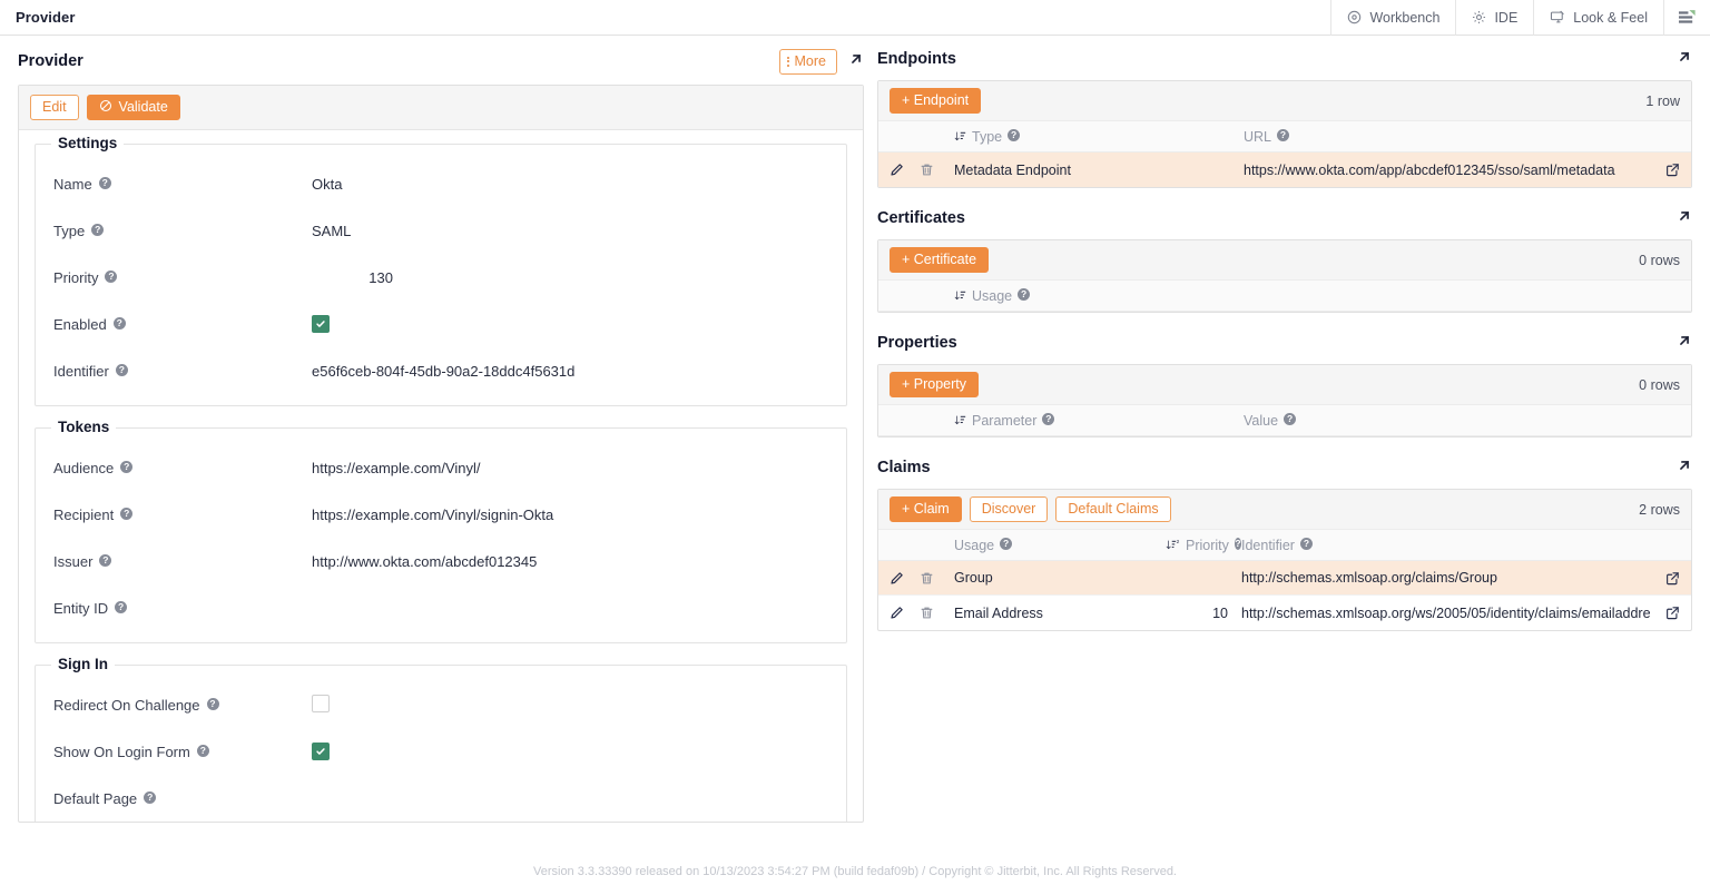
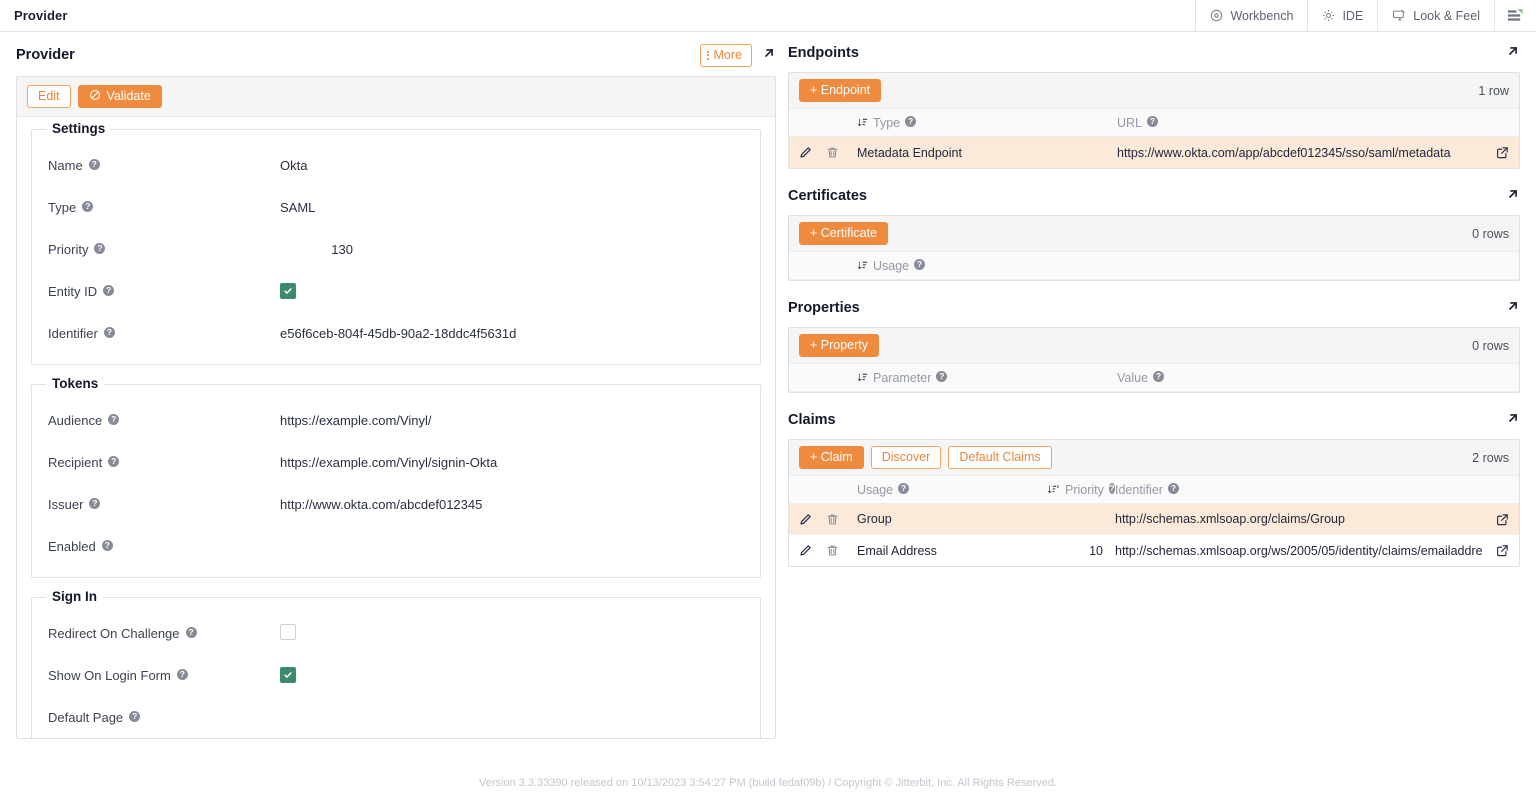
  Provider
  Workbench
  IDE
  Look & Feel
  Provider
  More
  Edit
  Validate
  Settings
  Name
  ?
  Okta
  Type
  ?
  SAML
  Priority
  ?
  130
- Enabled
+ Entity ID
  ?
  Identifier
  ?
  e56f6ceb-804f-45db-90a2-18ddc4f5631d
  Tokens
  Audience
  ?
  https://example.com/Vinyl/
  Recipient
  ?
  https://example.com/Vinyl/signin-Okta
  Issuer
  ?
  http://www.okta.com/abcdef012345
- Entity ID
+ Enabled
  ?
  Sign In
  Redirect On Challenge
  ?
  Show On Login Form
  ?
  Default Page
  ?
  Endpoints
  + Endpoint
  1 row
  Type
  ?
  URL
  ?
  Metadata Endpoint
  https://www.okta.com/app/abcdef012345/sso/saml/metadata
  Certificates
  + Certificate
  0 rows
  Usage
  ?
  Properties
  + Property
  0 rows
  Parameter
  ?
  Value
  ?
  Claims
  + Claim
  Discover
  Default Claims
  2 rows
  Usage
  ?
  Priority
  ?
  Identifier
  ?
  Group
  http://schemas.xmlsoap.org/claims/Group
  Email Address
  10
  http://schemas.xmlsoap.org/ws/2005/05/identity/claims/emailaddre
  Version 3.3.33390 released on 10/13/2023 3:54:27 PM (build fedaf09b) / Copyright © Jitterbit, Inc. All Rights Reserved.
